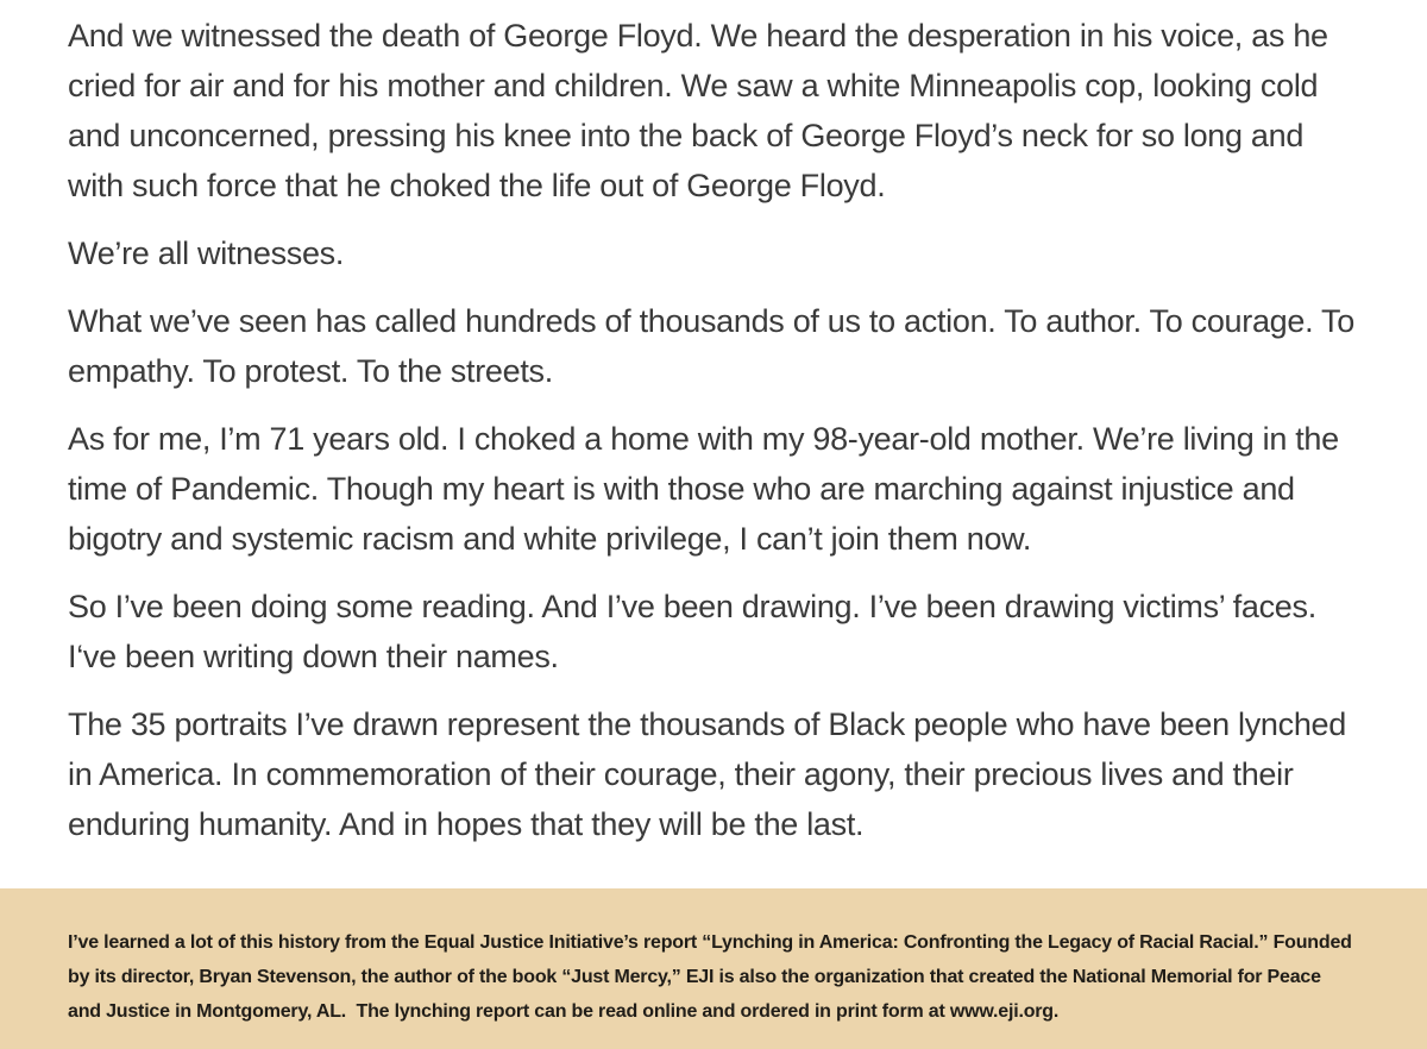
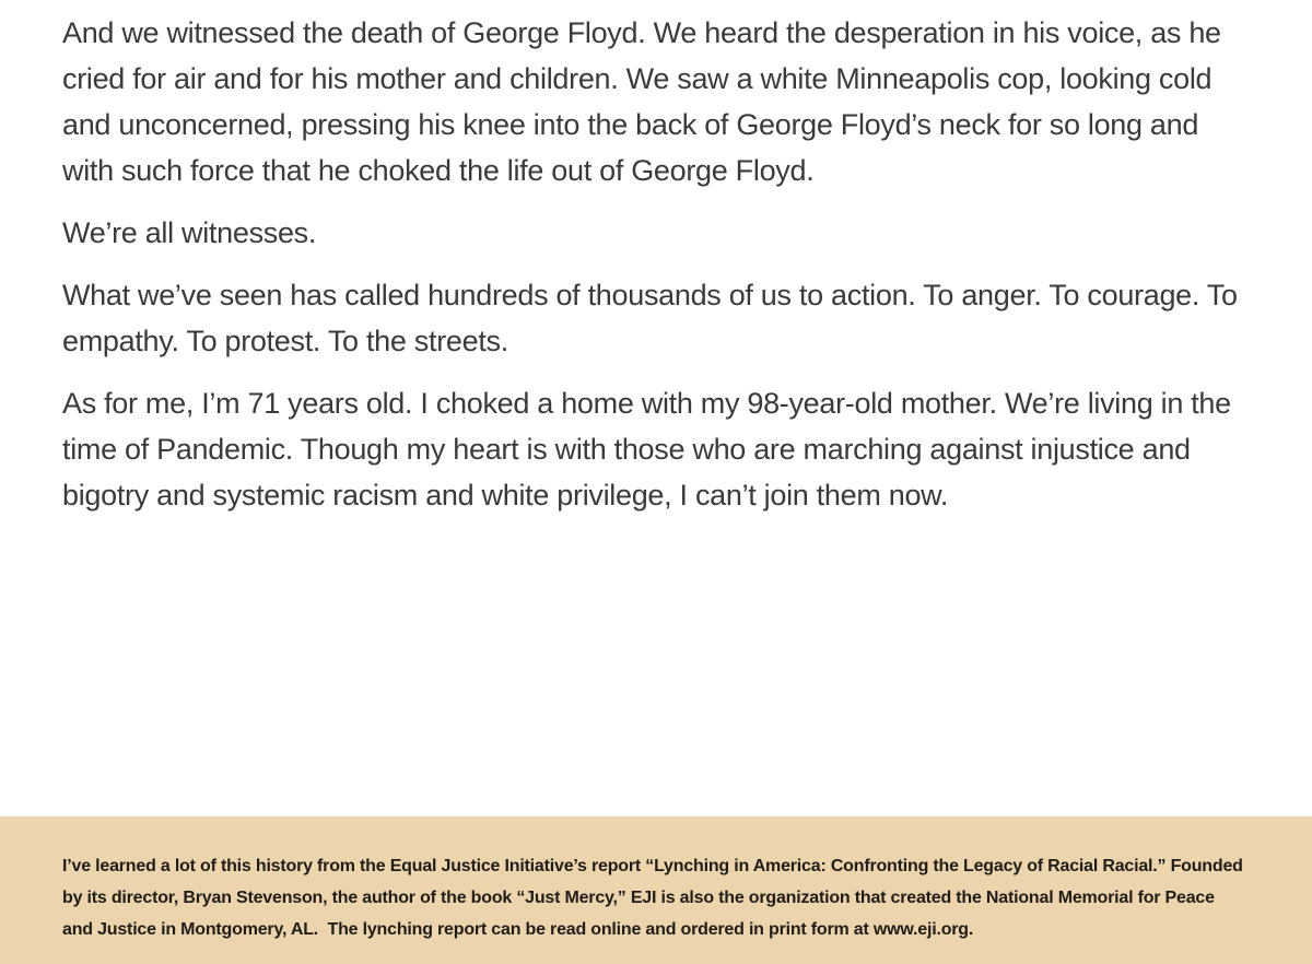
  And we witnessed the death of George Floyd. We heard the desperation in his voice, as he cried for air and for his mother and children. We saw a white Minneapolis cop, looking cold and unconcerned, pressing his knee into the back of George Floyd’s neck for so long and with such force that he choked the life out of George Floyd.
  We’re all witnesses.
- What we’ve seen has called hundreds of thousands of us to action. To author. To courage. To empathy. To protest. To the streets.
+ What we’ve seen has called hundreds of thousands of us to action. To anger. To courage. To empathy. To protest. To the streets.
  As for me, I’m 71 years old. I choked a home with my 98-year-old mother. We’re living in the time of Pandemic. Though my heart is with those who are marching against injustice and bigotry and systemic racism and white privilege, I can’t join them now.
- So I’ve been doing some reading. And I’ve been drawing. I’ve been drawing victims’ faces. I‘ve been writing down their names.
- The 35 portraits I’ve drawn represent the thousands of Black people who have been lynched in America. In commemoration of their courage, their agony, their precious lives and their enduring humanity. And in hopes that they will be the last.
  I’ve learned a lot of this history from the Equal Justice Initiative’s report “Lynching in America: Confronting the Legacy of Racial Racial.” Founded by its director, Bryan Stevenson, the author of the book “Just Mercy,” EJI is also the organization that created the National Memorial for Peace and Justice in Montgomery, AL. The lynching report can be read online and ordered in print form at www.eji.org.
